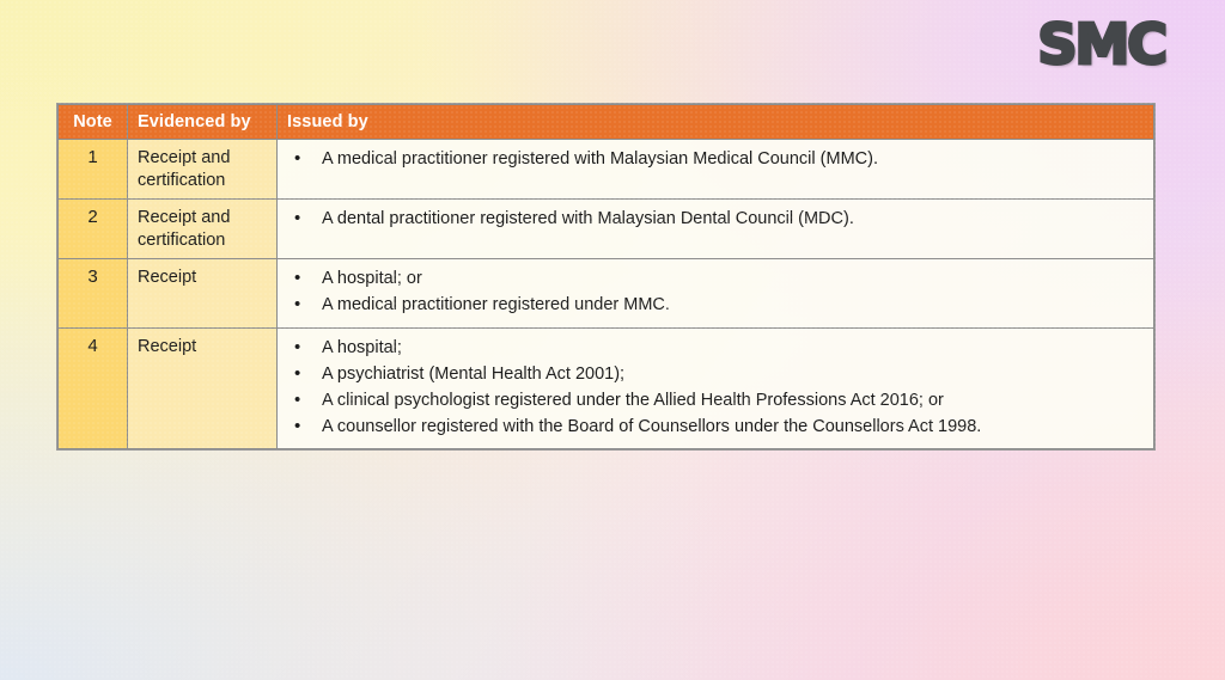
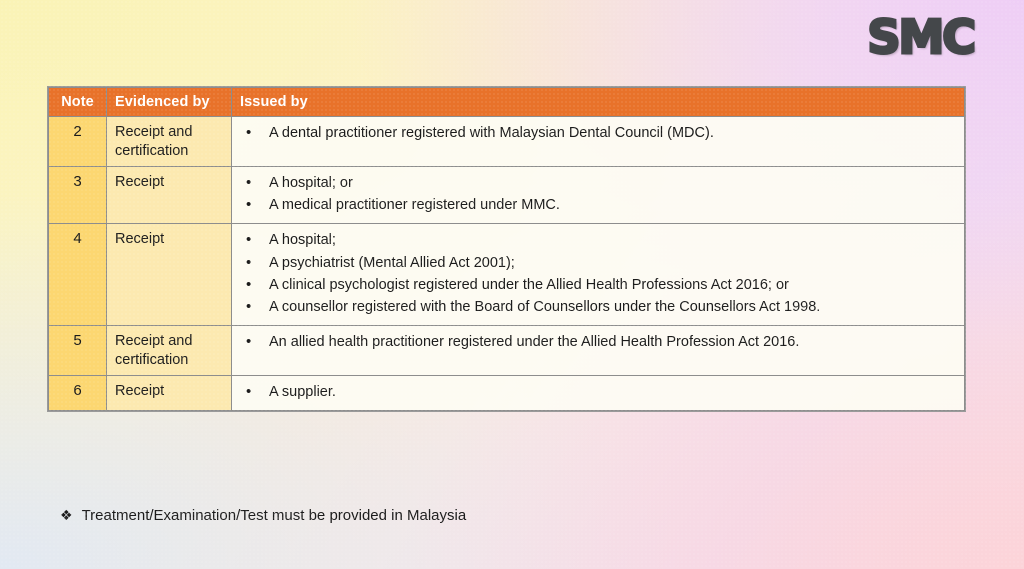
  SMC
  Note	Evidenced by	Issued by
- 1	Receipt and certification	A medical practitioner registered with Malaysian Medical Council (MMC).
  2	Receipt and certification	A dental practitioner registered with Malaysian Dental Council (MDC).
  3	Receipt	A hospital; orA medical practitioner registered under MMC.
- 4	Receipt	A hospital;A psychiatrist (Mental Health Act 2001);A clinical psychologist registered under the Allied Health Professions Act 2016; orA counsellor registered with the Board of Counsellors under the Counsellors Act 1998.
+ 4	Receipt	A hospital;A psychiatrist (Mental Allied Act 2001);A clinical psychologist registered under the Allied Health Professions Act 2016; orA counsellor registered with the Board of Counsellors under the Counsellors Act 1998.
+ 5	Receipt and certification	An allied health practitioner registered under the Allied Health Profession Act 2016.
+ 6	Receipt	A supplier.
+ ❖
+ Treatment/Examination/Test must be provided in Malaysia
